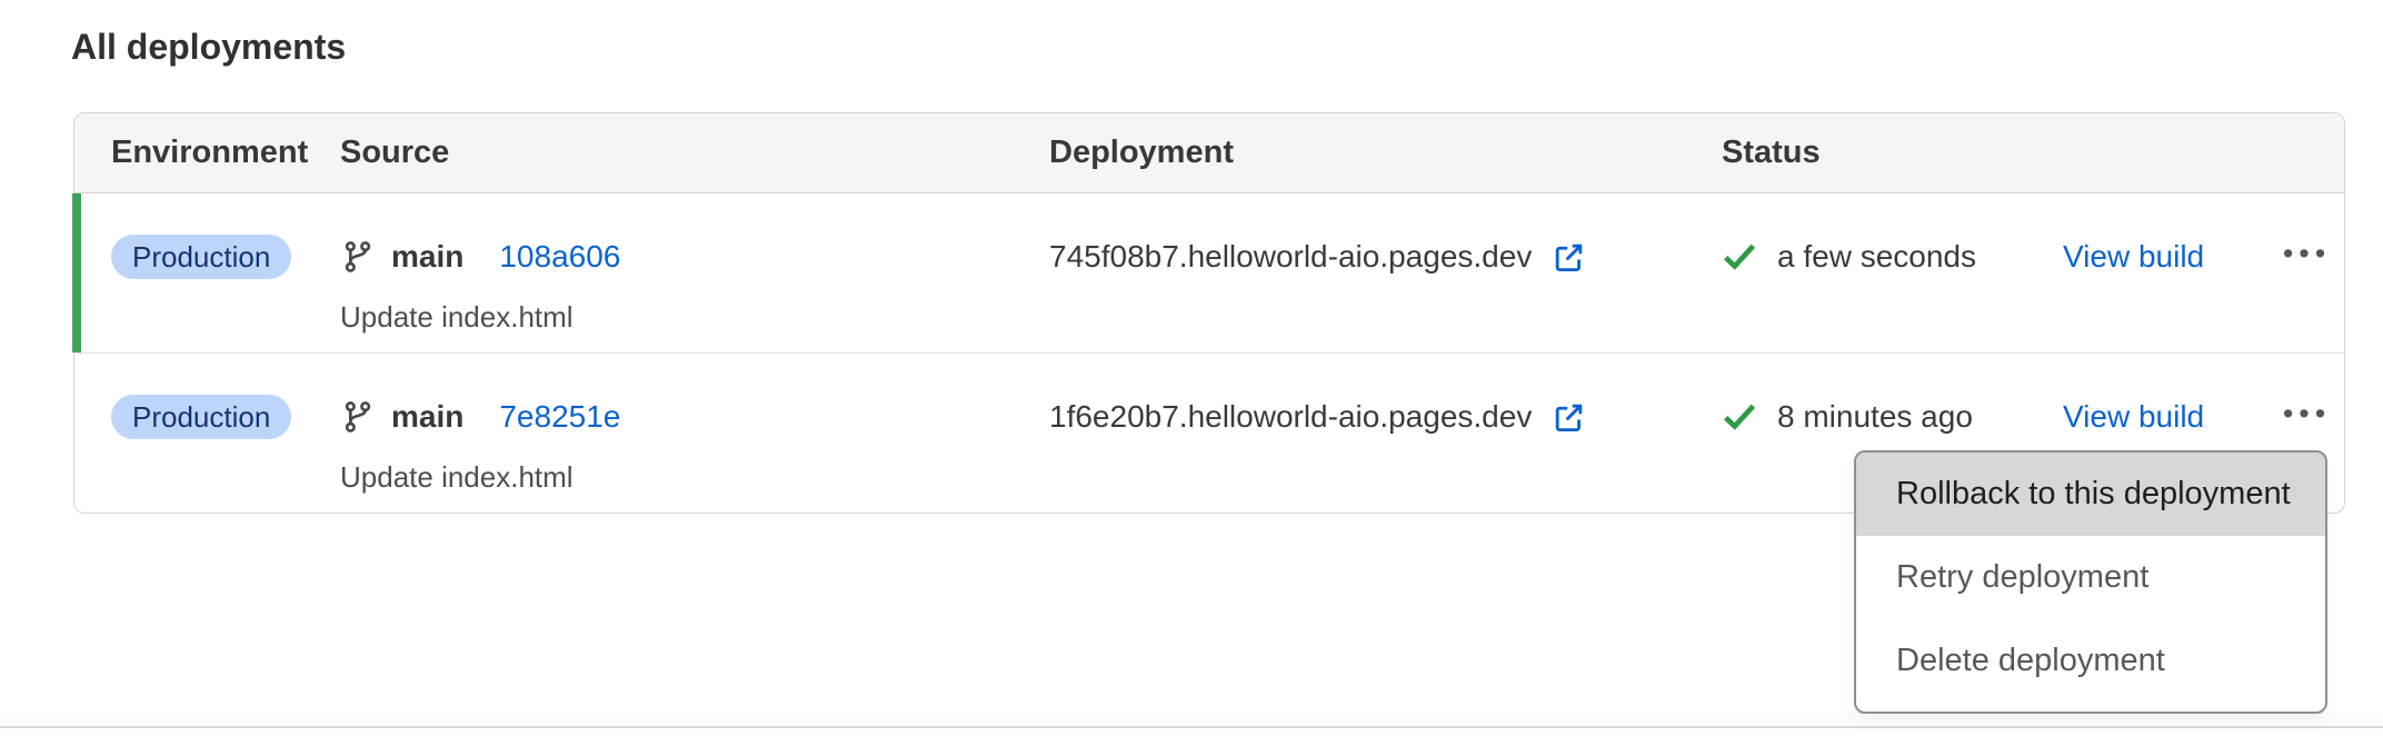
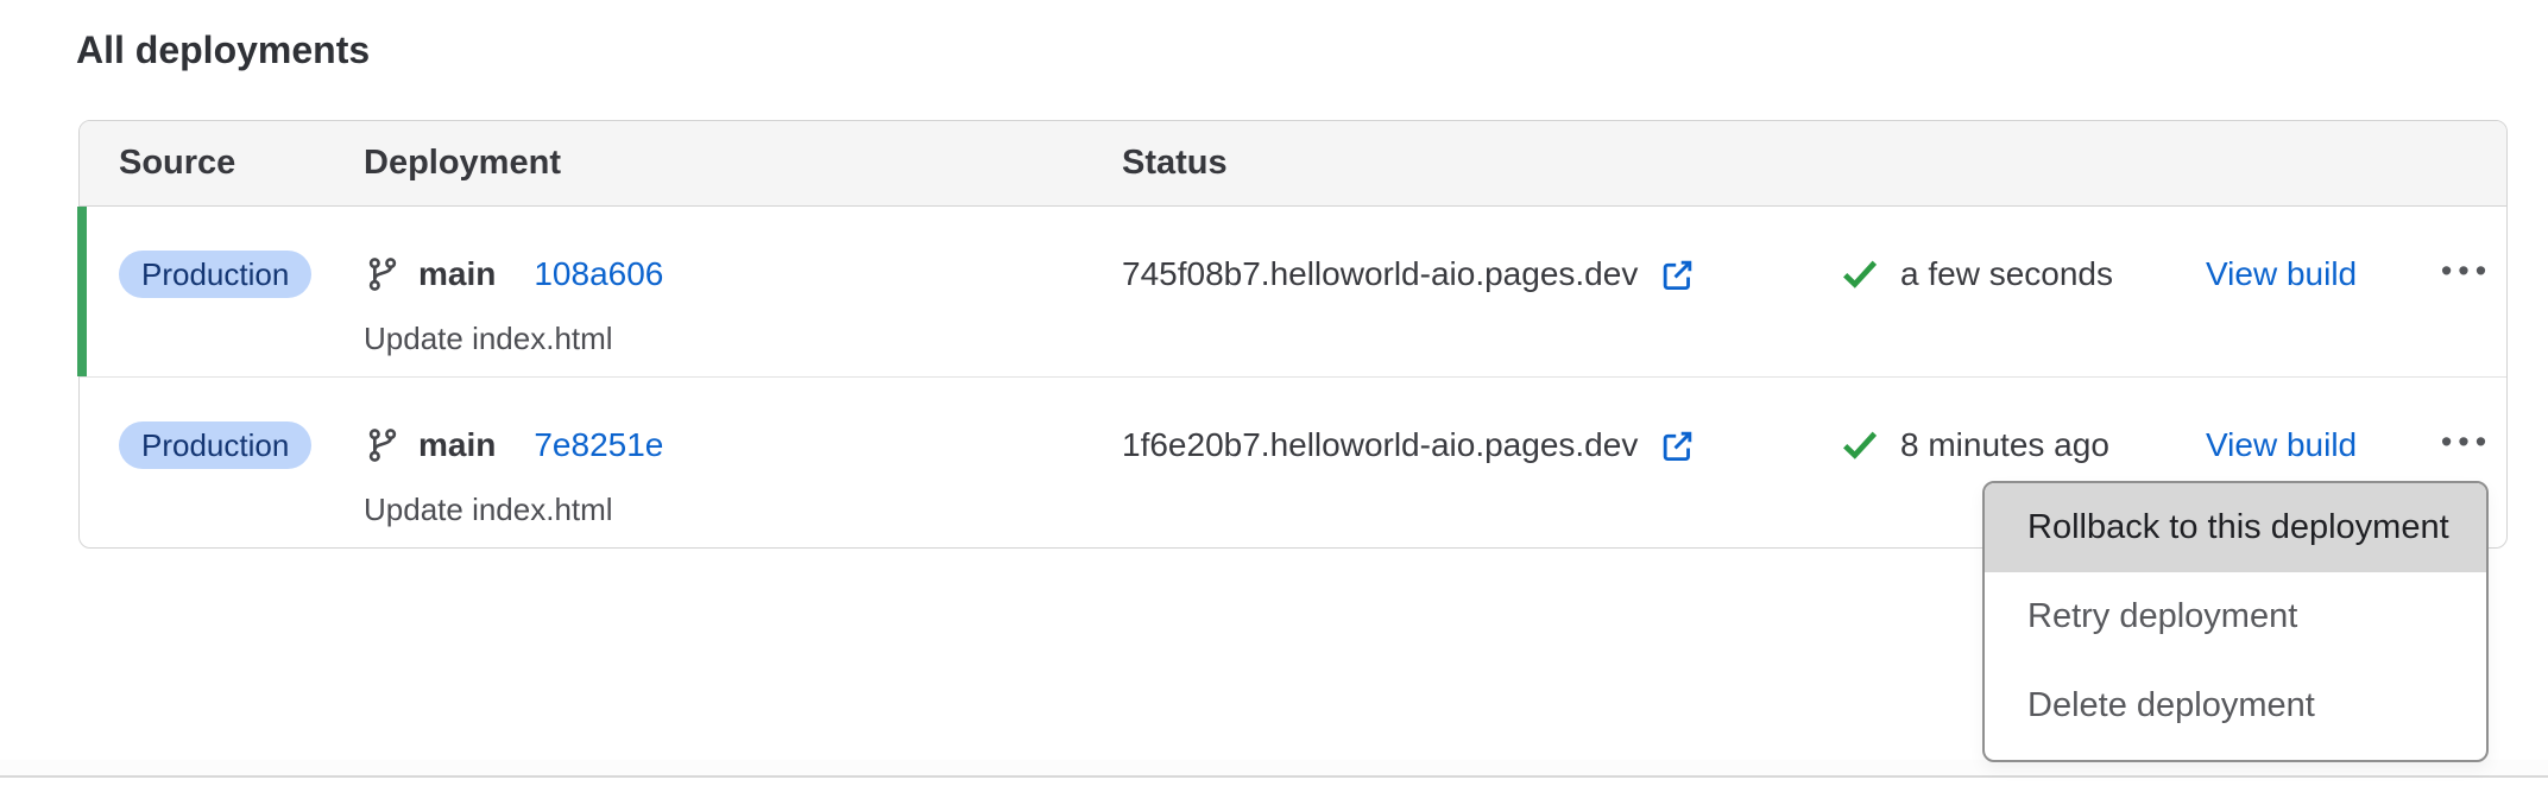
  All deployments
- Environment
  Source
  Deployment
  Status
  Production
  main
  108a606
  Update index.html
  745f08b7.helloworld-aio.pages.dev
  a few seconds
  View build
  •••
  Production
  main
  7e8251e
  Update index.html
  1f6e20b7.helloworld-aio.pages.dev
  8 minutes ago
  View build
  •••
  Rollback to this deployment
  Retry deployment
  Delete deployment
